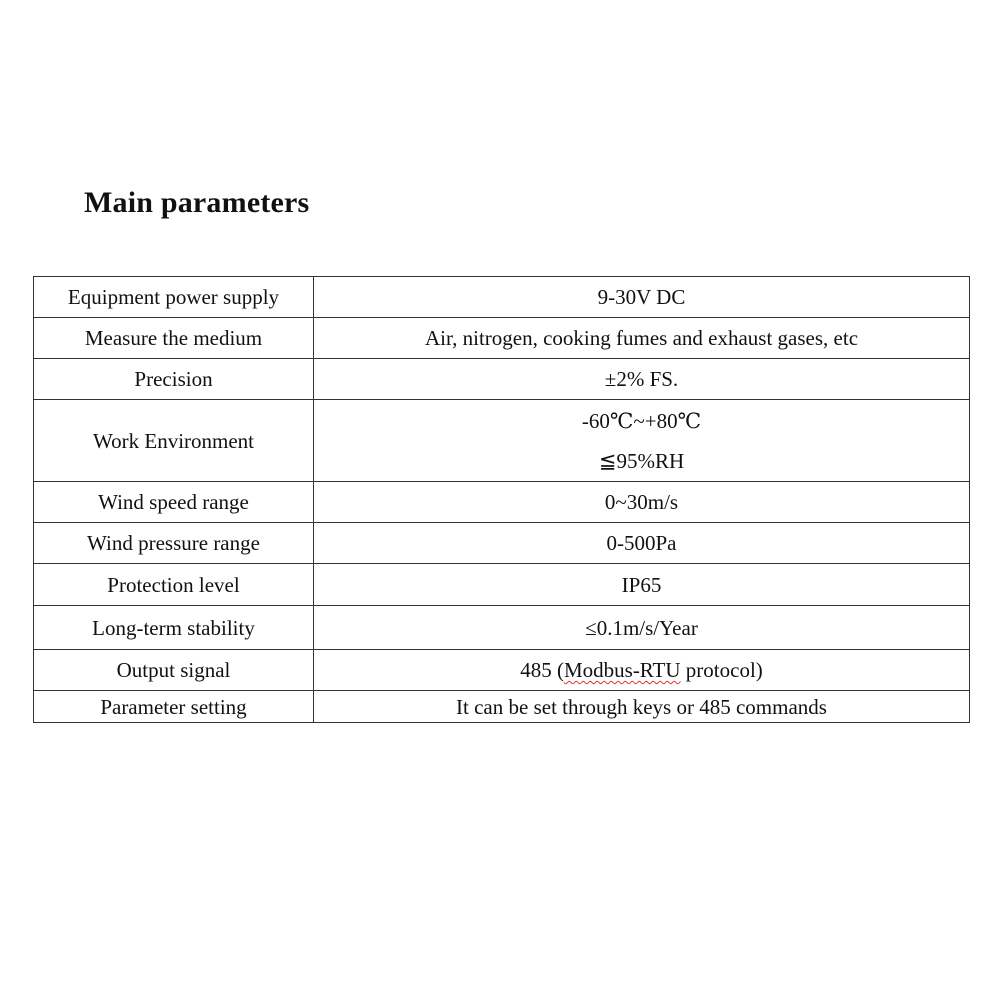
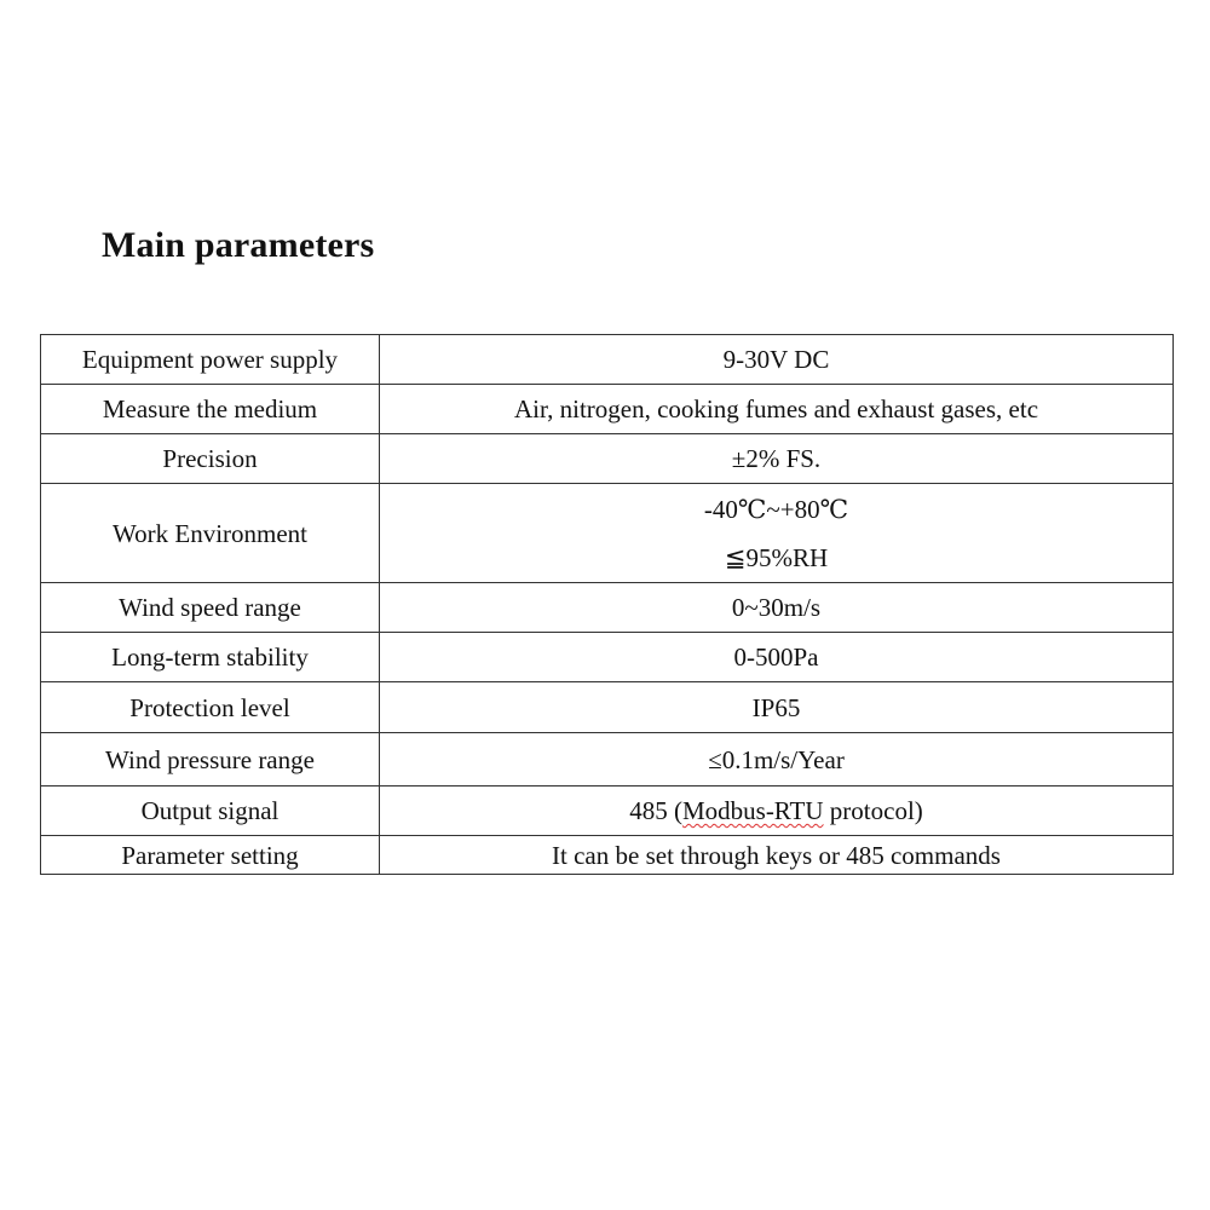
  Main parameters
  Equipment power supply	9-30V DC
  Measure the medium	Air, nitrogen, cooking fumes and exhaust gases, etc
  Precision	±2% FS.
- Work Environment	-60℃~+80℃ ≦95%RH
+ Work Environment	-40℃~+80℃ ≦95%RH
  Wind speed range	0~30m/s
- Wind pressure range	0-500Pa
+ Long-term stability	0-500Pa
  Protection level	IP65
- Long-term stability	≤0.1m/s/Year
+ Wind pressure range	≤0.1m/s/Year
  Output signal	485 (Modbus-RTU protocol)
  Parameter setting	It can be set through keys or 485 commands
